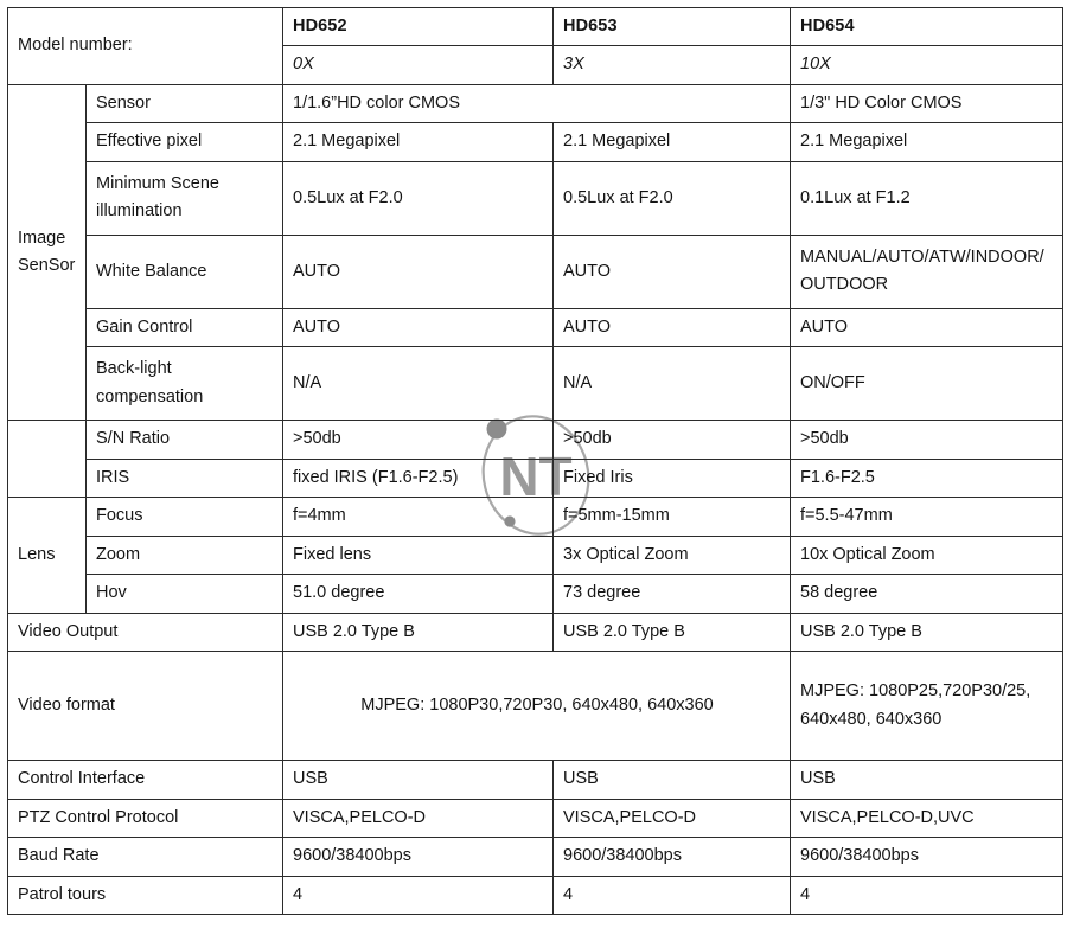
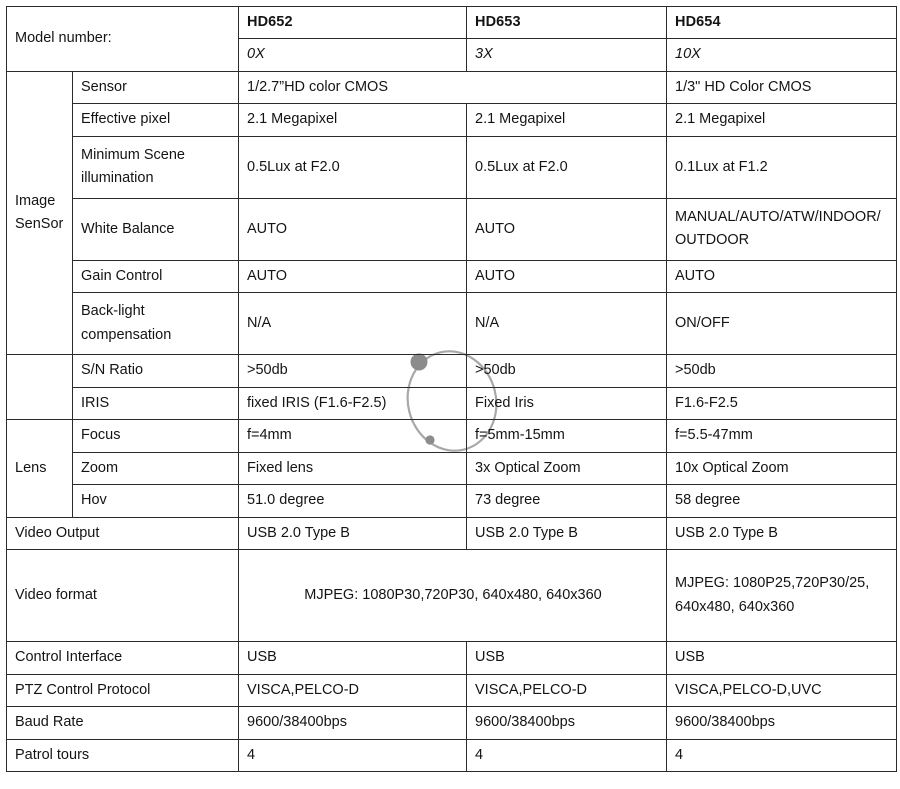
- NT
  Model number:	HD652	HD653	HD654
  0X	3X	10X
- Image SenSor	Sensor	1/1.6”HD color CMOS	1/3" HD Color CMOS
+ Image SenSor	Sensor	1/2.7”HD color CMOS	1/3" HD Color CMOS
  Effective pixel	2.1 Megapixel	2.1 Megapixel	2.1 Megapixel
  Minimum Scene illumination	0.5Lux at F2.0	0.5Lux at F2.0	0.1Lux at F1.2
  White Balance	AUTO	AUTO	MANUAL/AUTO/ATW/INDOOR/OUTDOOR
  Gain Control	AUTO	AUTO	AUTO
  Back-light compensation	N/A	N/A	ON/OFF
  	S/N Ratio	>50db	>50db	>50db
  IRIS	fixed IRIS (F1.6-F2.5)	Fixed Iris	F1.6-F2.5
  Lens	Focus	f=4mm	f=5mm-15mm	f=5.5-47mm
  Zoom	Fixed lens	3x Optical Zoom	10x Optical Zoom
  Hov	51.0 degree	73 degree	58 degree
  Video Output	USB 2.0 Type B	USB 2.0 Type B	USB 2.0 Type B
  Video format	MJPEG: 1080P30,720P30, 640x480, 640x360	MJPEG: 1080P25,720P30/25, 640x480, 640x360
  Control Interface	USB	USB	USB
  PTZ Control Protocol	VISCA,PELCO-D	VISCA,PELCO-D	VISCA,PELCO-D,UVC
  Baud Rate	9600/38400bps	9600/38400bps	9600/38400bps
  Patrol tours	4	4	4
